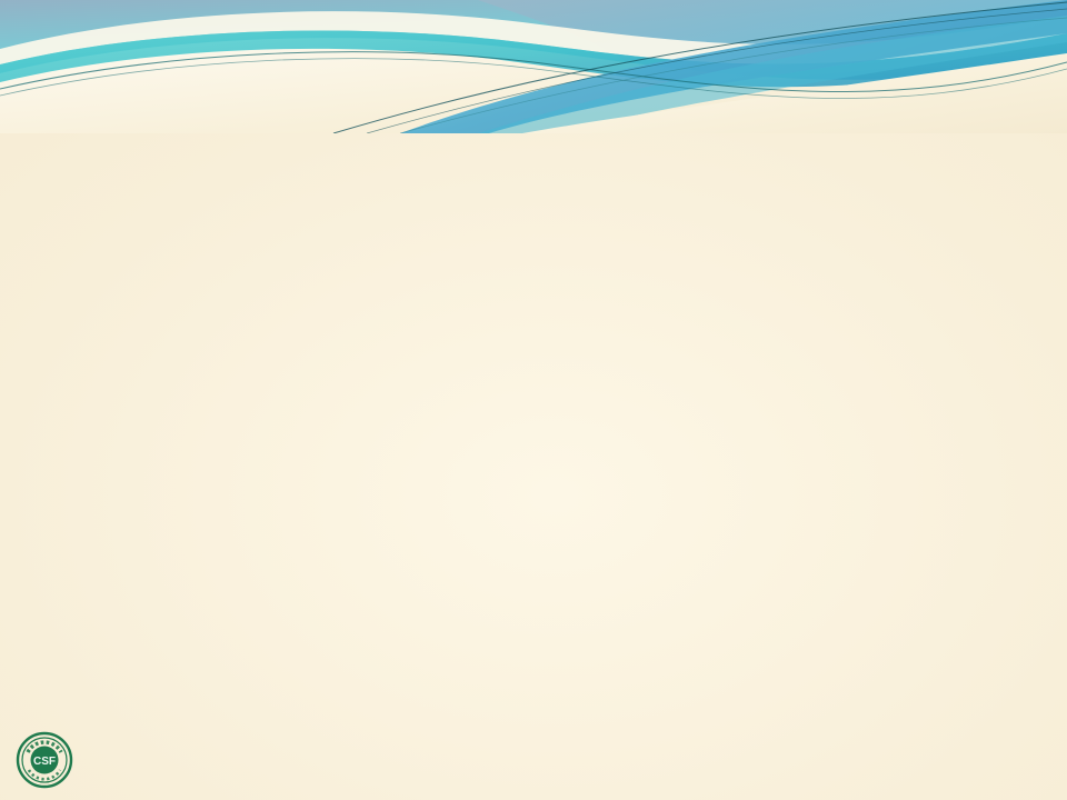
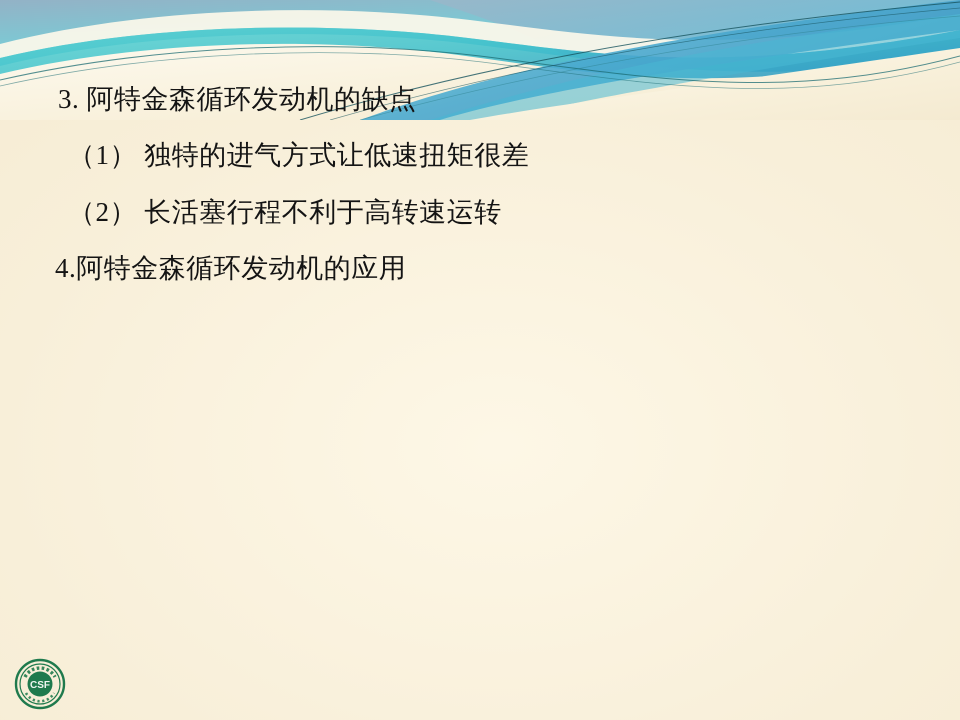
+ 3. 阿特金森循环发动机的缺点
+ （1） 独特的进气方式让低速扭矩很差
+ （2） 长活塞行程不利于高转速运转
+ 4.阿特金森循环发动机的应用
  CSF
